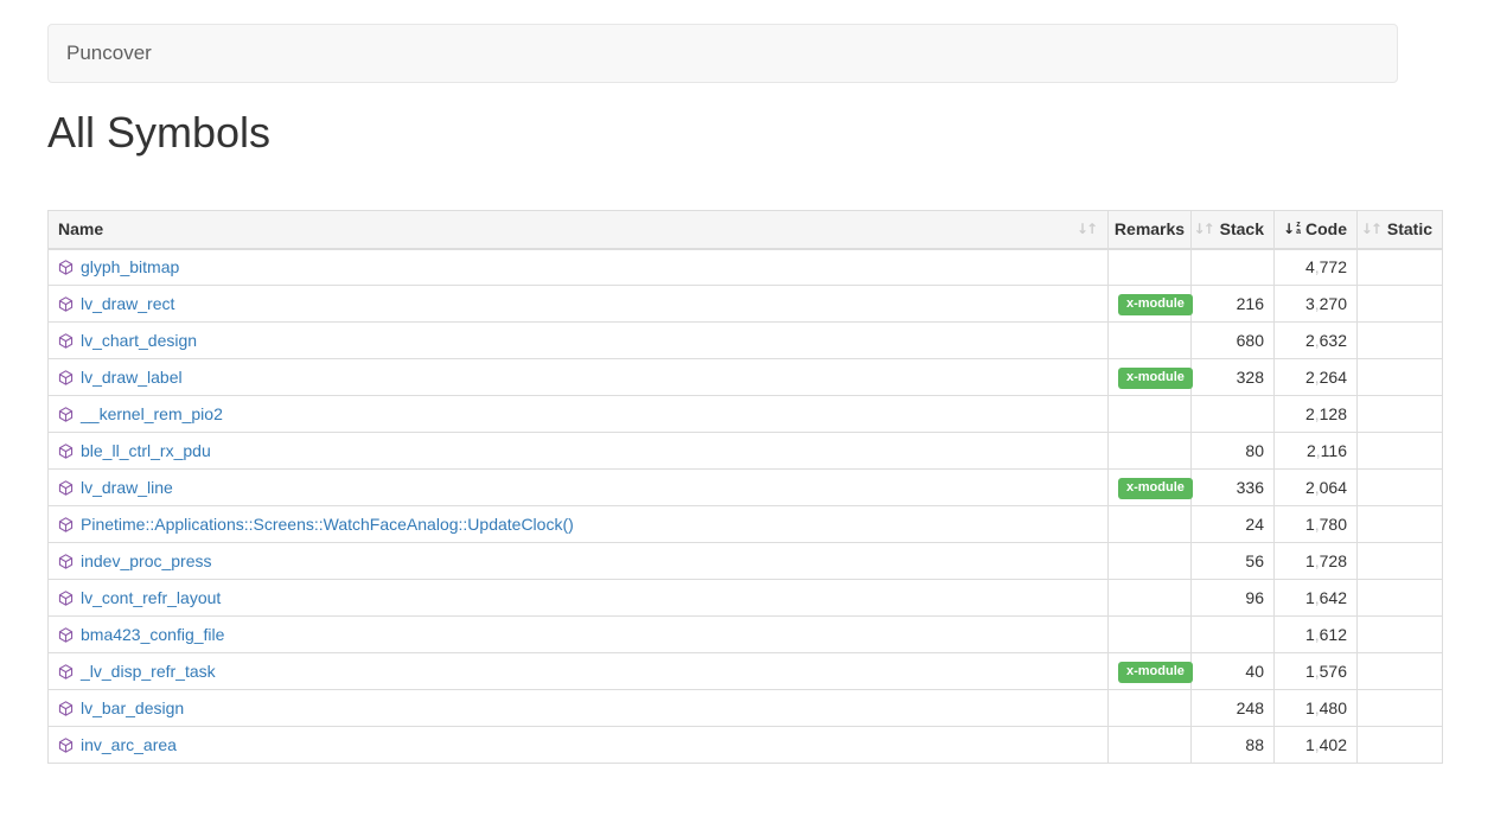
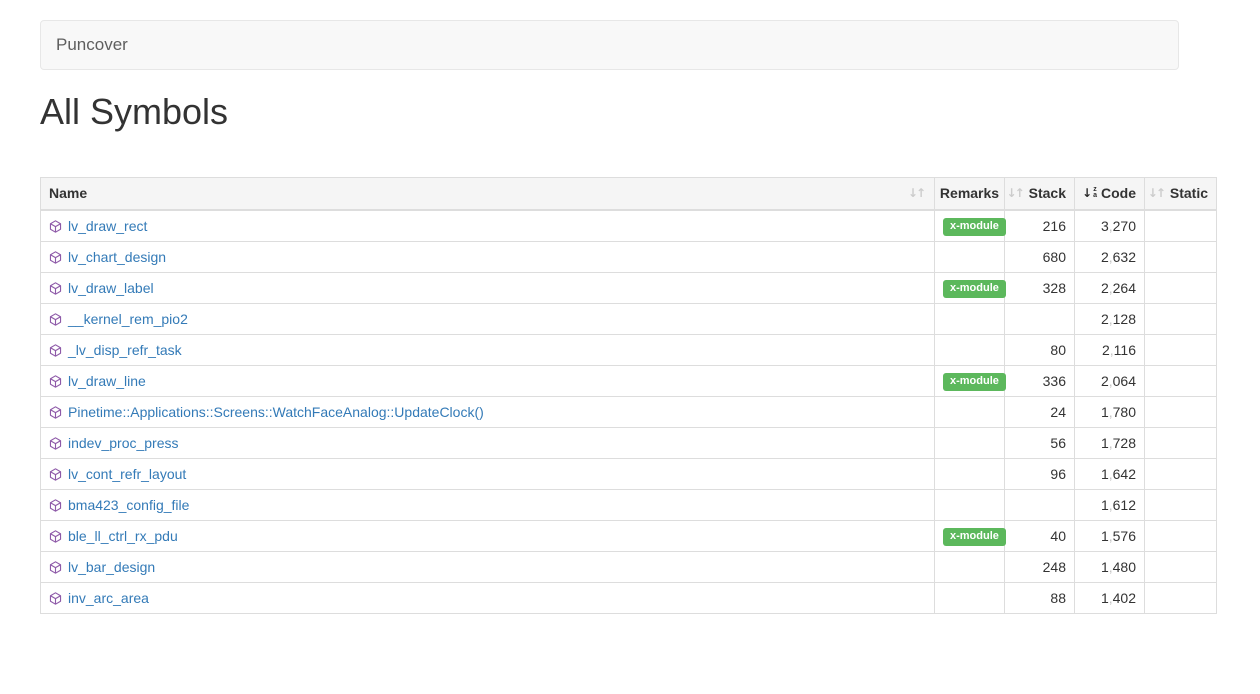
  Puncover
  All Symbols
  Name ↓↑	Remarks	↓↑ Stack	↓ Code	↓↑ Static
- glyph_bitmap			4,772
  lv_draw_rect	x-module	216	3,270
  lv_chart_design		680	2,632
  lv_draw_label	x-module	328	2,264
  __kernel_rem_pio2			2,128
- ble_ll_ctrl_rx_pdu		80	2,116
+ _lv_disp_refr_task		80	2,116
  lv_draw_line	x-module	336	2,064
  Pinetime::Applications::Screens::WatchFaceAnalog::UpdateClock()		24	1,780
  indev_proc_press		56	1,728
  lv_cont_refr_layout		96	1,642
  bma423_config_file			1,612
- _lv_disp_refr_task	x-module	40	1,576
+ ble_ll_ctrl_rx_pdu	x-module	40	1,576
  lv_bar_design		248	1,480
  inv_arc_area		88	1,402
